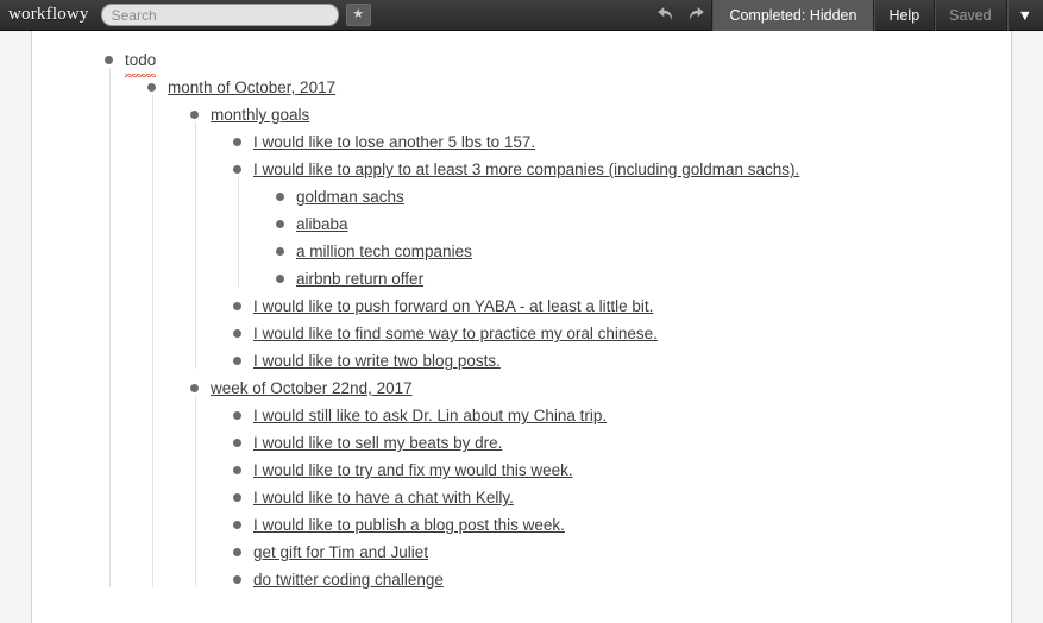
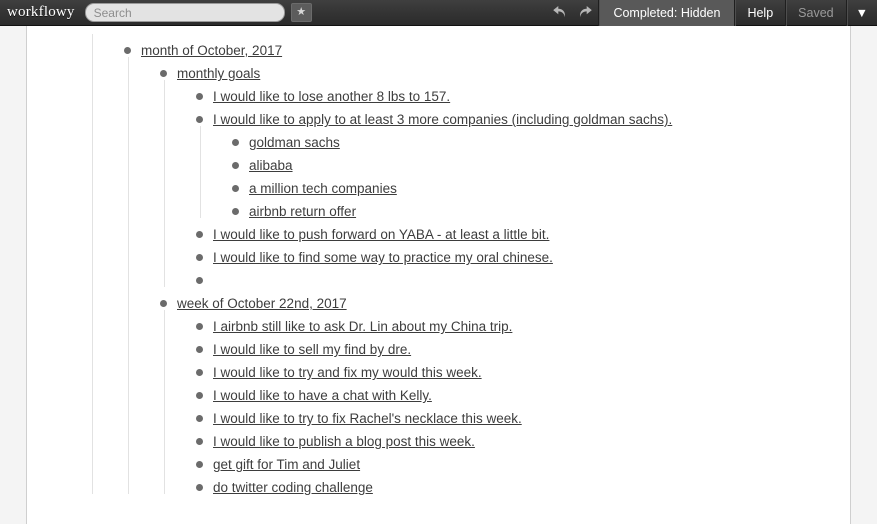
  workflowy
  Search
  ★
  Completed: Hidden
  Help
  Saved
  ▼
- todo
  month of October, 2017
  monthly goals
- I would like to lose another 5 lbs to 157.
+ I would like to lose another 8 lbs to 157.
  I would like to apply to at least 3 more companies (including goldman sachs).
  goldman sachs
  alibaba
  a million tech companies
  airbnb return offer
  I would like to push forward on YABA - at least a little bit.
  I would like to find some way to practice my oral chinese.
- I would like to write two blog posts.
  week of October 22nd, 2017
- I would still like to ask Dr. Lin about my China trip.
+ I airbnb still like to ask Dr. Lin about my China trip.
- I would like to sell my beats by dre.
+ I would like to sell my find by dre.
  I would like to try and fix my would this week.
  I would like to have a chat with Kelly.
+ I would like to try to fix Rachel's necklace this week.
  I would like to publish a blog post this week.
  get gift for Tim and Juliet
  do twitter coding challenge
